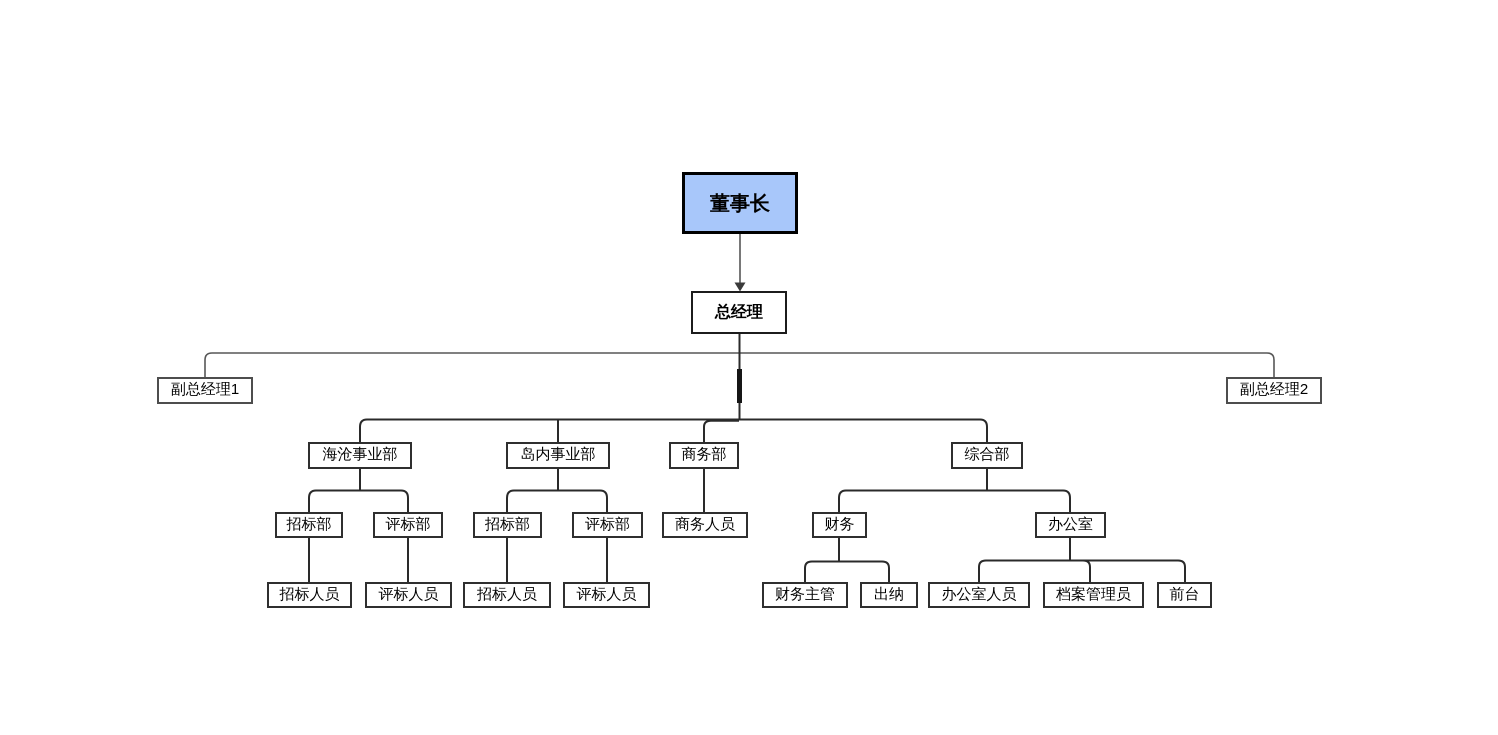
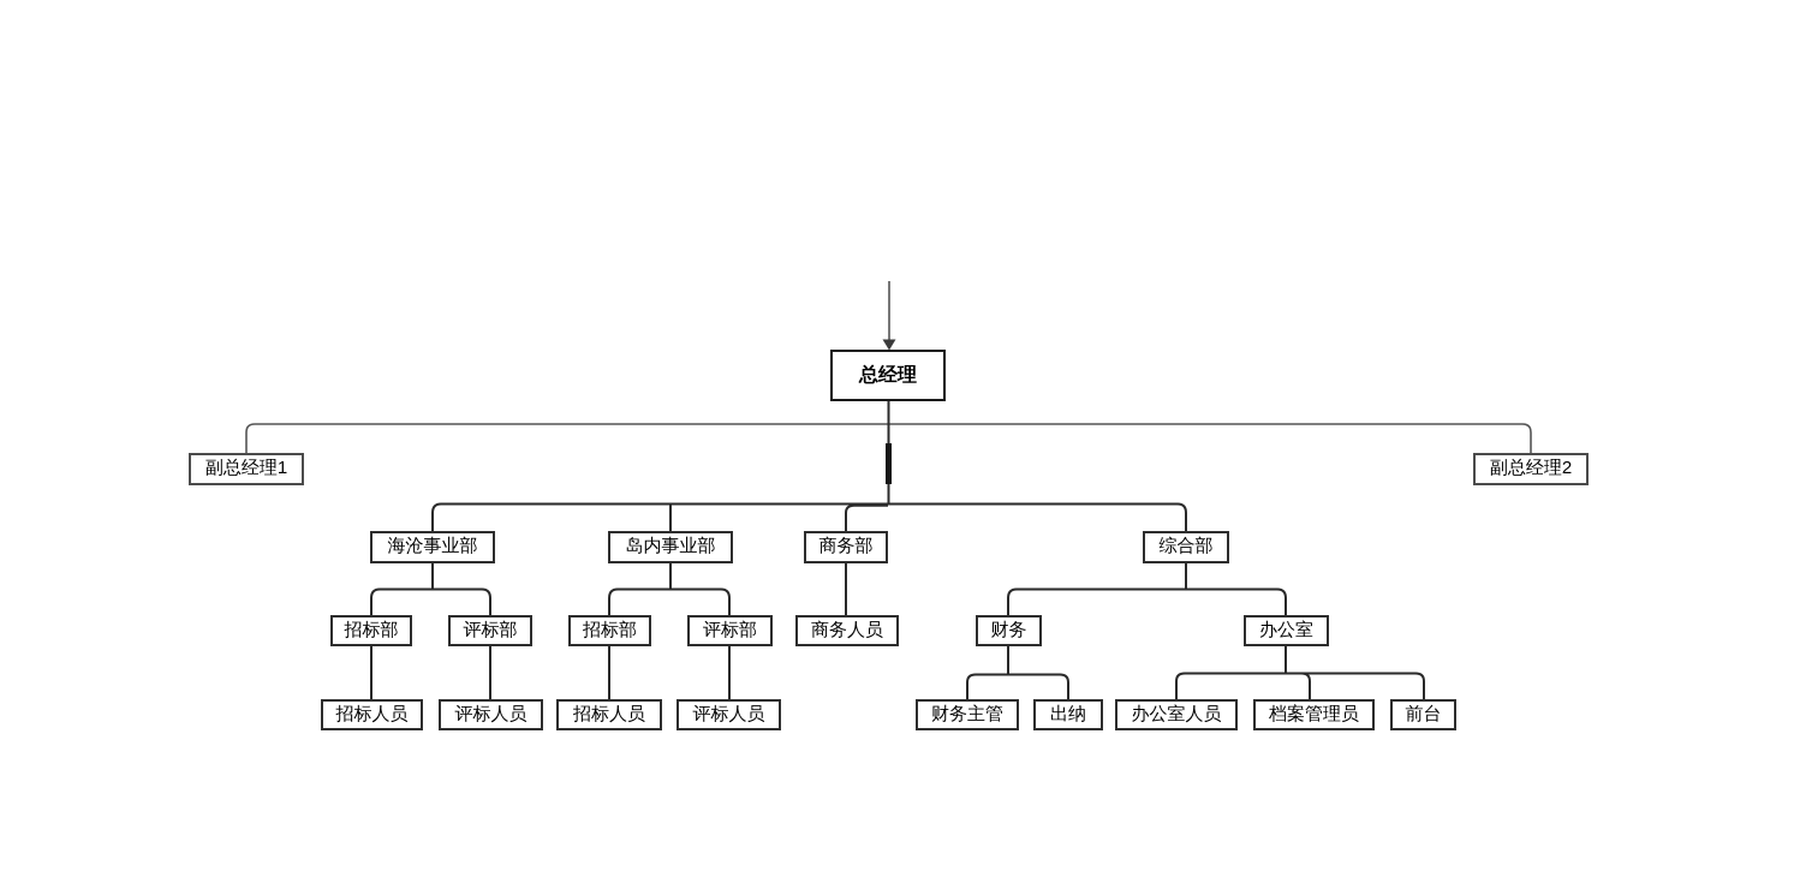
- 董事长
  总经理
  副总经理1
  副总经理2
  海沧事业部
  岛内事业部
  商务部
  综合部
  招标部
  评标部
  招标部
  评标部
  商务人员
  财务
  办公室
  招标人员
  评标人员
  招标人员
  评标人员
  财务主管
  出纳
  办公室人员
  档案管理员
  前台
